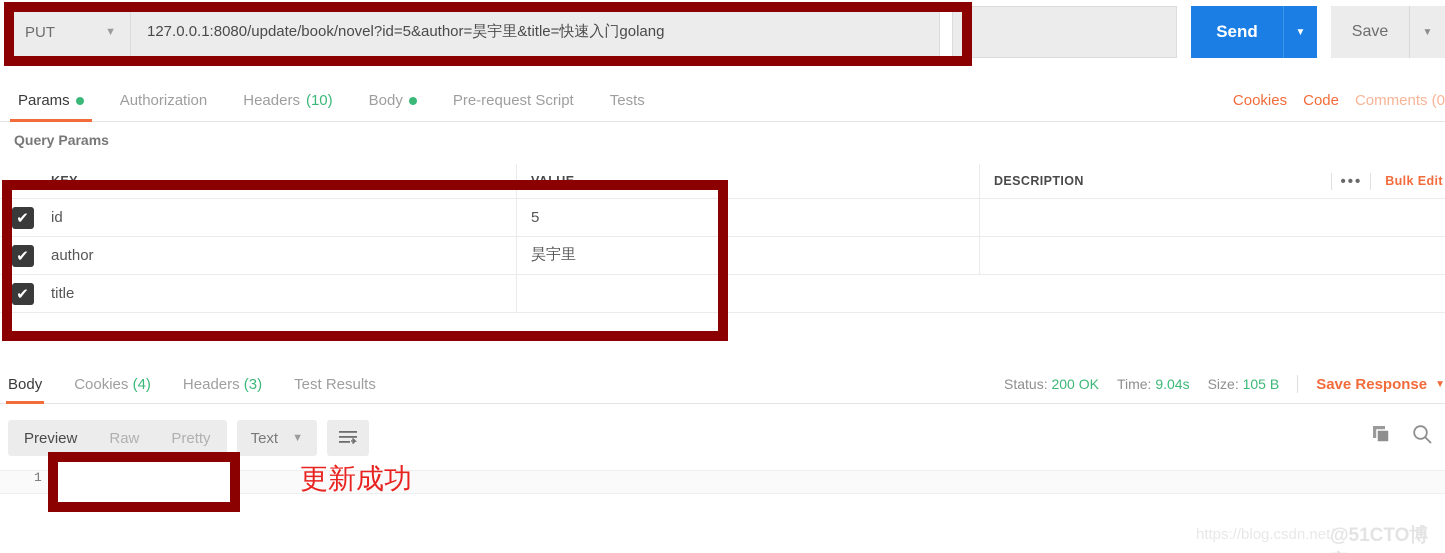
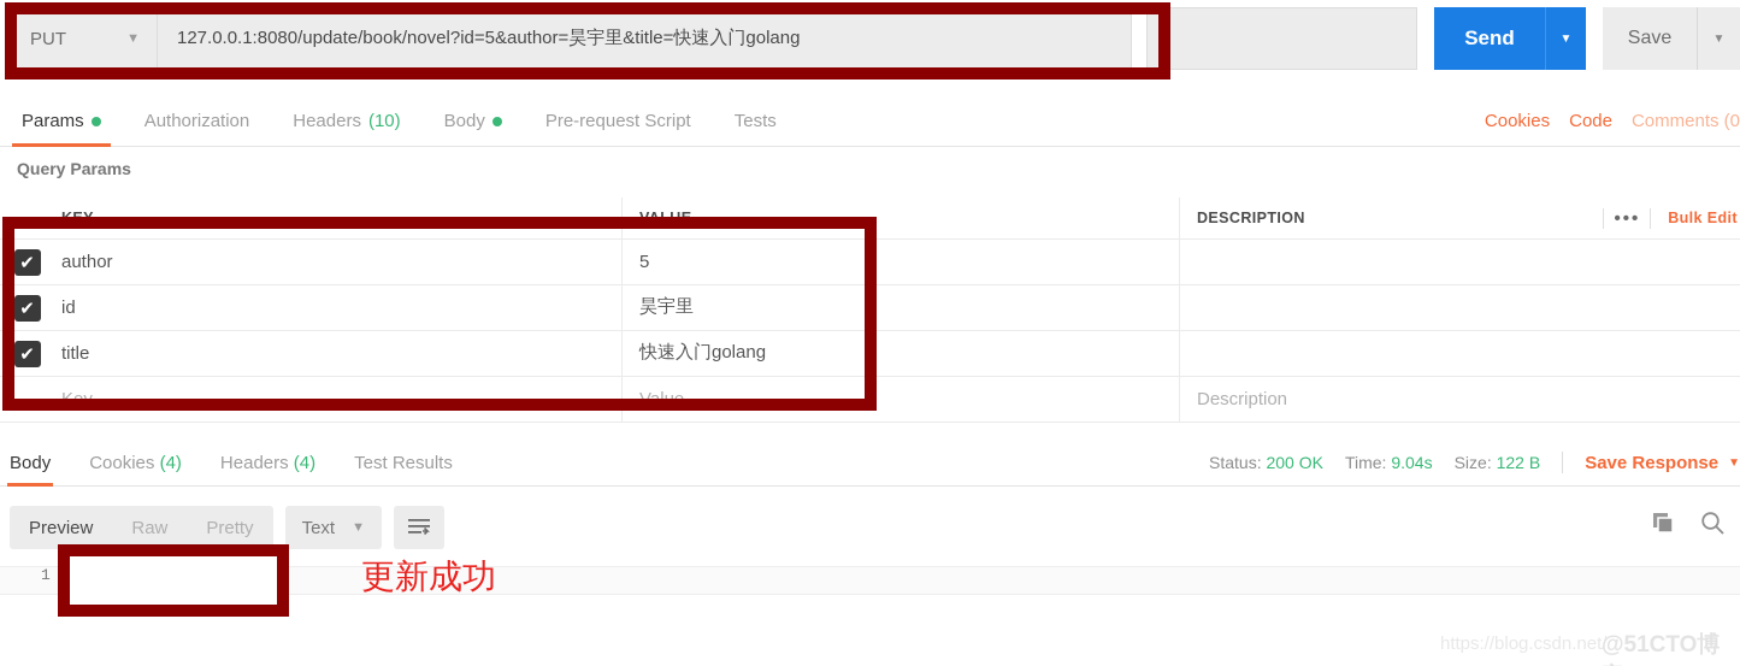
  PUT
  ▼
  127.0.0.1:8080/update/book/novel?id=5&author=昊宇里&title=快速入门golang
  Send
  ▼
  Save
  ▼
  Params
  Authorization
  Headers
  (10)
  Body
  Pre-request Script
  Tests
  Cookies
  Code
  Comments (0
  Query Params
  KEY
  VALUE
  DESCRIPTION
  •••
  Bulk Edit
  ✔
- id
+ author
  5
  ✔
- author
+ id
  昊宇里
  ✔
  title
+ 快速入门golang
+ Key
+ Value
+ Description
  Body
  Cookies (4)
- Headers (3)
+ Headers (4)
  Test Results
  Status: 200 OK
  Time: 9.04s
- Size: 105 B
+ Size: 122 B
  Save Response
  ▼
  Preview
  Raw
  Pretty
  Text
  ▼
  1
  更新成功
  https://blog.csdn.net/
  @51CTO博
